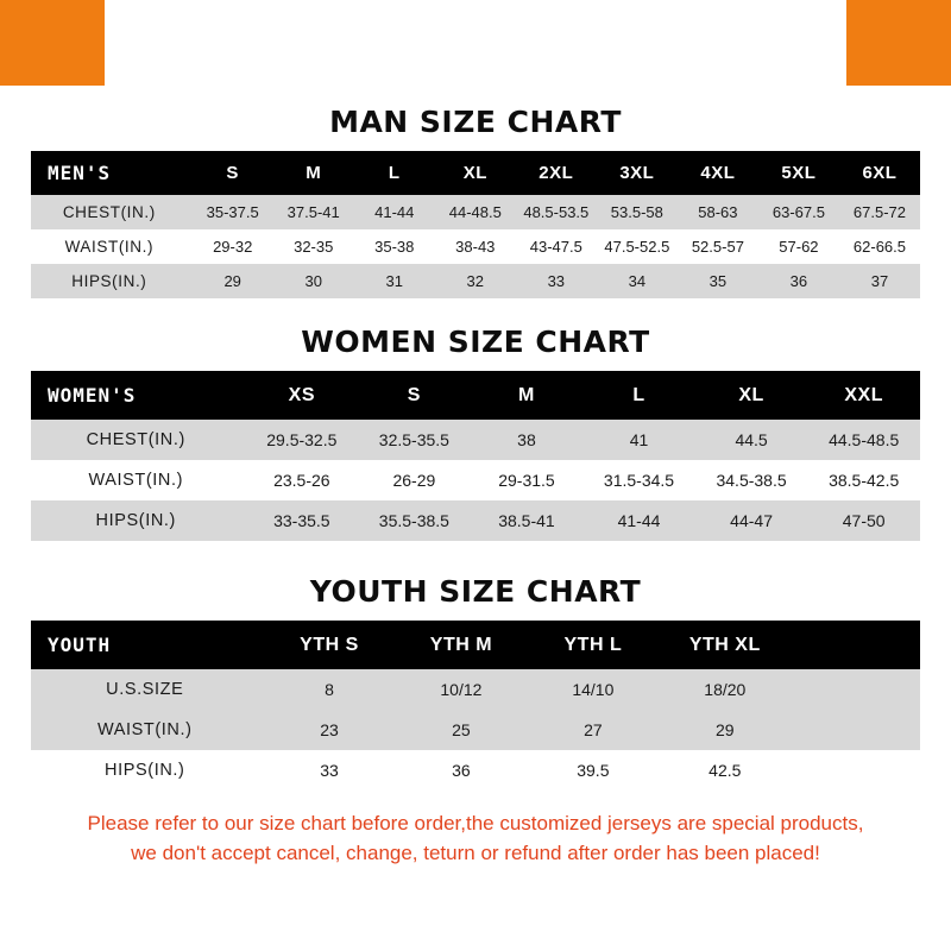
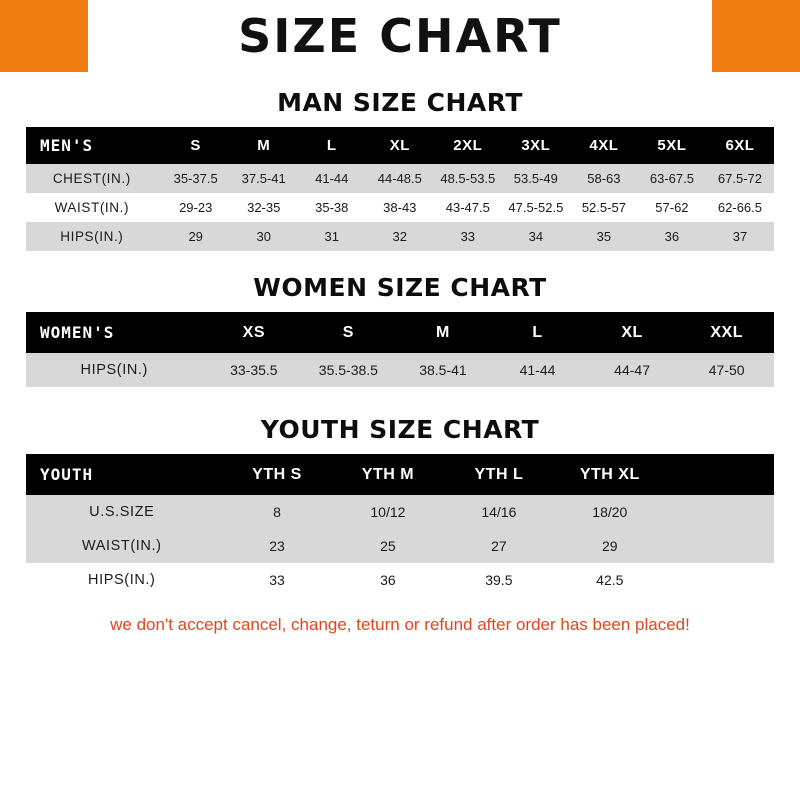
+ SIZE CHART
  MAN SIZE CHART
  MEN'S	S	M	L	XL	2XL	3XL	4XL	5XL	6XL
- CHEST(IN.)	35-37.5	37.5-41	41-44	44-48.5	48.5-53.5	53.5-58	58-63	63-67.5	67.5-72
+ CHEST(IN.)	35-37.5	37.5-41	41-44	44-48.5	48.5-53.5	53.5-49	58-63	63-67.5	67.5-72
- WAIST(IN.)	29-32	32-35	35-38	38-43	43-47.5	47.5-52.5	52.5-57	57-62	62-66.5
+ WAIST(IN.)	29-23	32-35	35-38	38-43	43-47.5	47.5-52.5	52.5-57	57-62	62-66.5
  HIPS(IN.)	29	30	31	32	33	34	35	36	37
  WOMEN SIZE CHART
  WOMEN'S	XS	S	M	L	XL	XXL
- CHEST(IN.)	29.5-32.5	32.5-35.5	38	41	44.5	44.5-48.5
- WAIST(IN.)	23.5-26	26-29	29-31.5	31.5-34.5	34.5-38.5	38.5-42.5
  HIPS(IN.)	33-35.5	35.5-38.5	38.5-41	41-44	44-47	47-50
  YOUTH SIZE CHART
  YOUTH	YTH S	YTH M	YTH L	YTH XL
- U.S.SIZE	8	10/12	14/10	18/20
+ U.S.SIZE	8	10/12	14/16	18/20
  WAIST(IN.)	23	25	27	29
  HIPS(IN.)	33	36	39.5	42.5
- Please refer to our size chart before order,the customized jerseys are special products,
  we don't accept cancel, change, teturn or refund after order has been placed!
